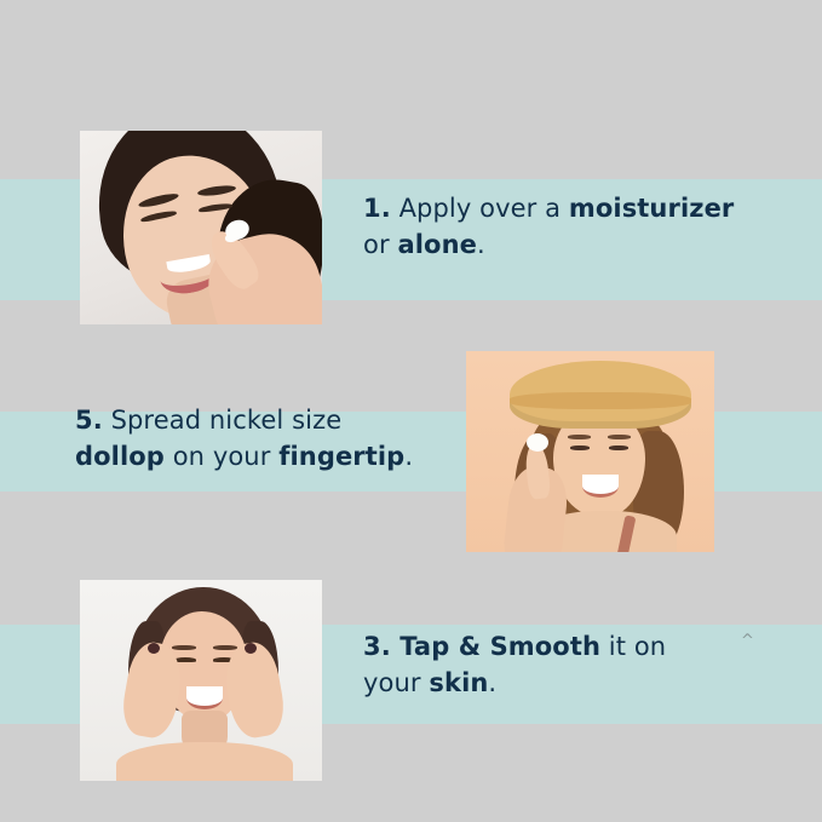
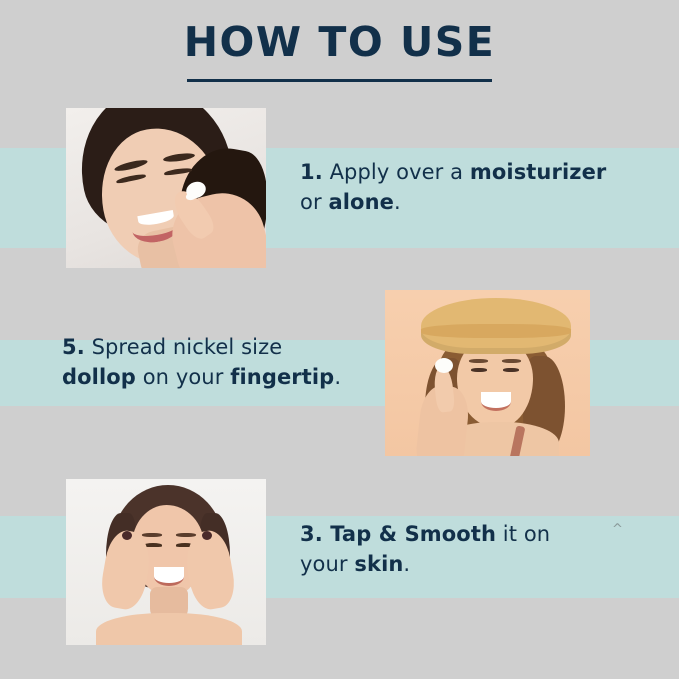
+ HOW TO USE
  1. Apply over a moisturizer
  or alone.
  5. Spread nickel size
  dollop on your fingertip.
  3. Tap & Smooth it on
  your skin.
  ^
